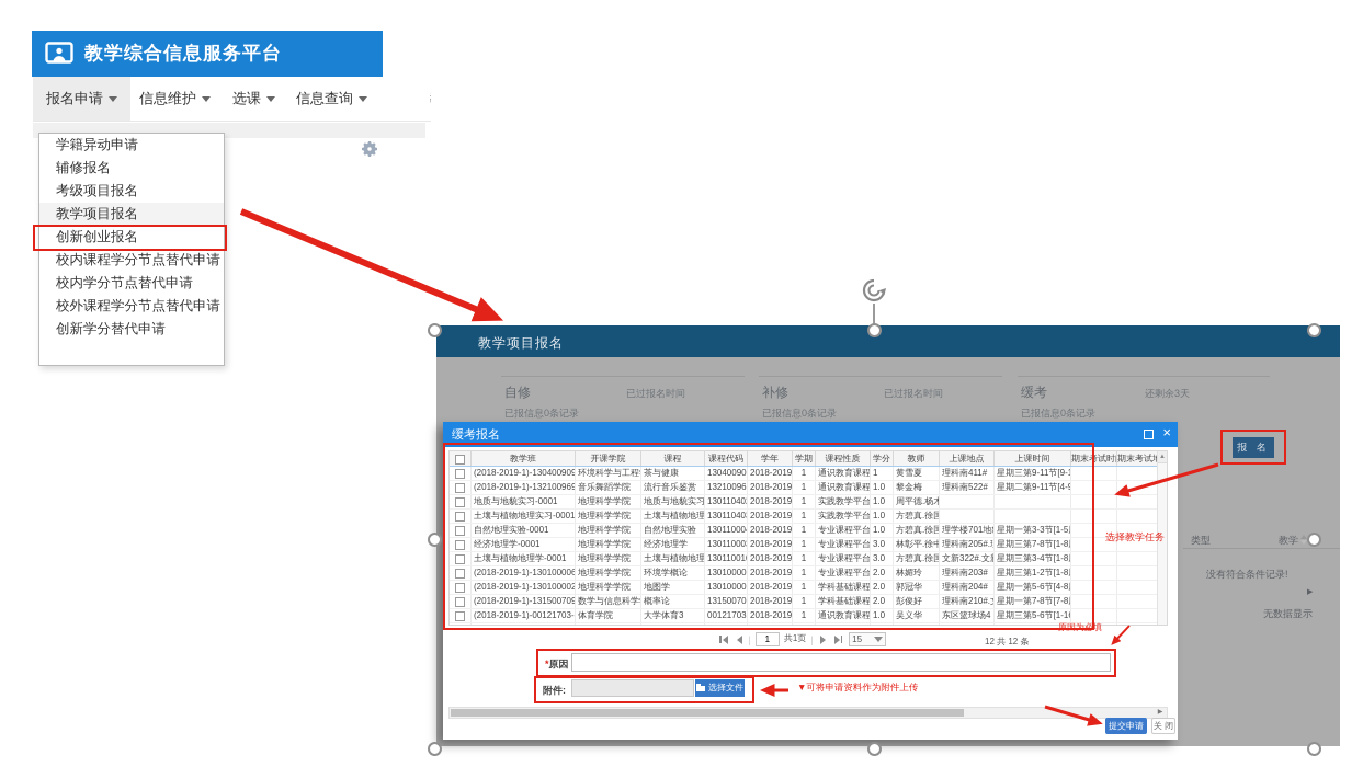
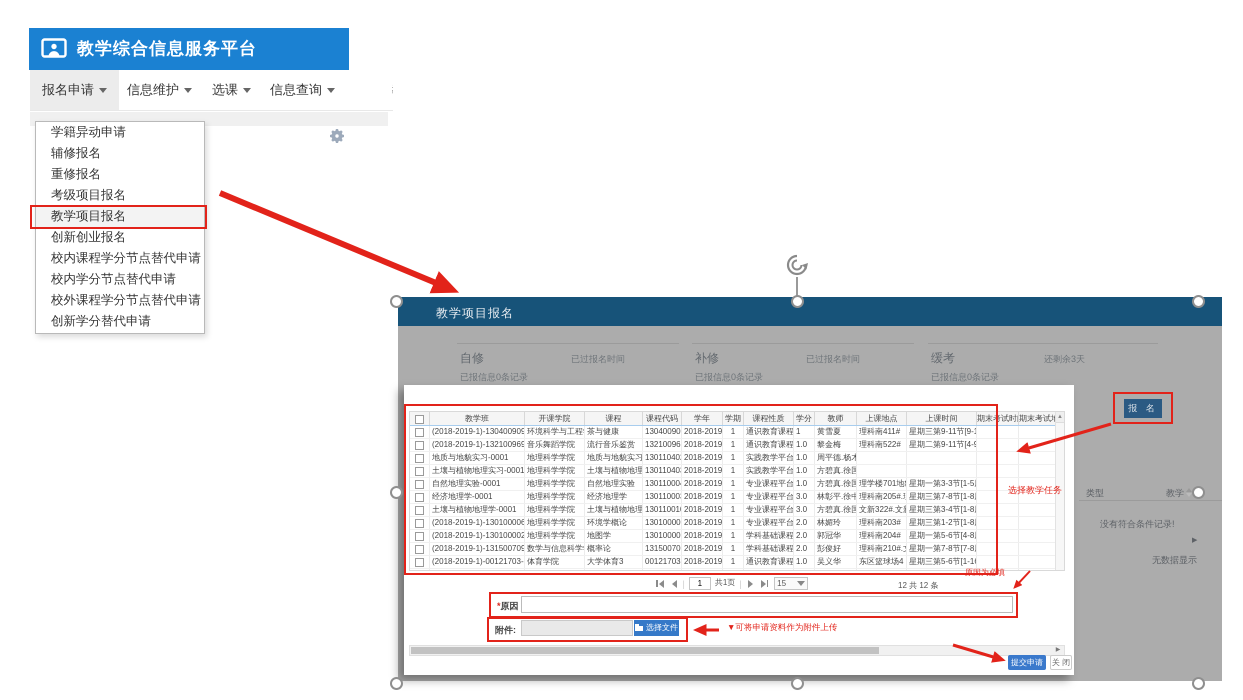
  教学综合信息服务平台
  报名申请
  信息维护
  选课
  信息查询
  学籍异动申请
  辅修报名
+ 重修报名
  考级项目报名
  教学项目报名
  创新创业报名
  校内课程学分节点替代申请
  校内学分节点替代申请
  校外课程学分节点替代申请
  创新学分替代申请
  教学项目报名
  自修
  已过报名时间
  已报信息0条记录
  补修
  已过报名时间
  已报信息0条记录
  缓考
  还剩余3天
  已报信息0条记录
  报 名
  类型
  教学
  没有符合条件记录!
  无数据显示
- 缓考报名
- ×
  教学班
  开课学院
  课程
  课程代码
  学年
  学期
  课程性质
  学分
  教师
  上课地点
  上课时间
  期末考试时
  (2018-2019-1)-130400909
  环境科学与工程
  茶与健康
  13040090
  2018-2019
  1
  通识教育课程
  1
  黄雪夏
  理科南411#
  星期三第9-11节[9-1
  (2018-2019-1)-132100969
  音乐舞蹈学院
  流行音乐鉴赏
  13210096
  2018-2019
  1
  通识教育课程
  1.0
  黎金梅
  理科南522#
  星期二第9-11节[4-9
  地质与地貌实习-0001
  地理科学学院
  地质与地貌实习
  13011040
  2018-2019
  1
  实践教学平台
  1.0
  周平德.杨木
  土壤与植物地理实习-0001
  地理科学学院
  土壤与植物地理
  13011040
  2018-2019
  1
  实践教学平台
  1.0
  方碧真.徐国
  自然地理实验-0001
  地理科学学院
  自然地理实验
  13011000
  2018-2019
  1
  专业课程平台
  1.0
  方碧真.徐国
  星期一第3-3节[1-5
  经济地理学-0001
  地理科学学院
  经济地理学
  13011000
  2018-2019
  1
  专业课程平台
  3.0
  林彰平.徐中
  理科南205#.
  星期三第7-8节[1-8
  土壤与植物地理学-0001
  地理科学学院
  土壤与植物地理
  13011001
  2018-2019
  1
  专业课程平台
  3.0
  方碧真.徐国
  星期三第3-4节[1-8
  (2018-2019-1)-130100006
  地理科学学院
  环境学概论
  13010000
  2018-2019
  1
  专业课程平台
  2.0
  林媚玲
  理科南203#
  星期三第1-2节[1-8
  (2018-2019-1)-130100002
  地理科学学院
  地图学
  13010000
  2018-2019
  1
  学科基础课程
  2.0
  郭冠华
  理科南204#
  星期一第5-6节[4-8
  (2018-2019-1)-131500709
  数学与信息科学
  概率论
  13150070
  2018-2019
  1
  学科基础课程
  2.0
  彭俊好
  星期一第7-8节[7-8
  (2018-2019-1)-00121703-
  体育学院
  大学体育3
  00121703
  2018-2019
  1
  通识教育课程
  1.0
  吴义华
  东区篮球场4
  星期三第5-6节[1-16
  |
  1
  共1页
  |
  15
  12 共 12 条
  *原因
  附件:
  选择文件
  提交申请
  关 闭
  选择教学任务
  原因为必填
  ▼可将申请资料作为附件上传
